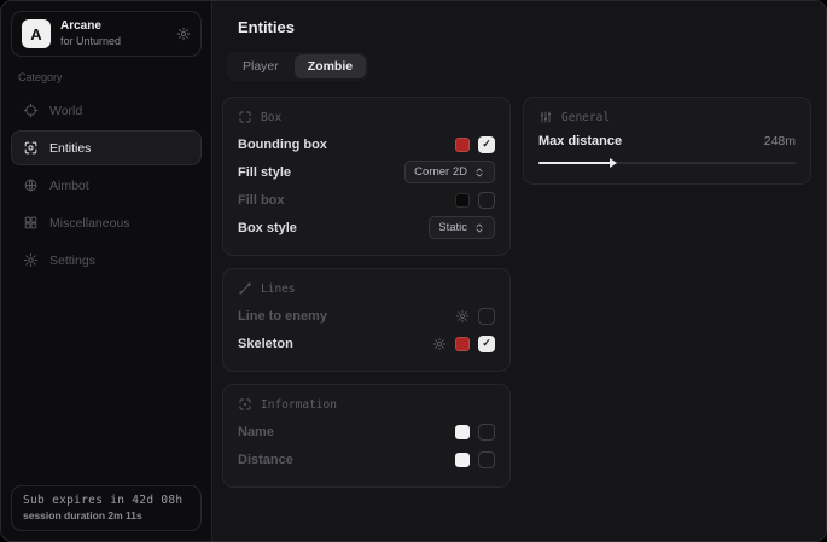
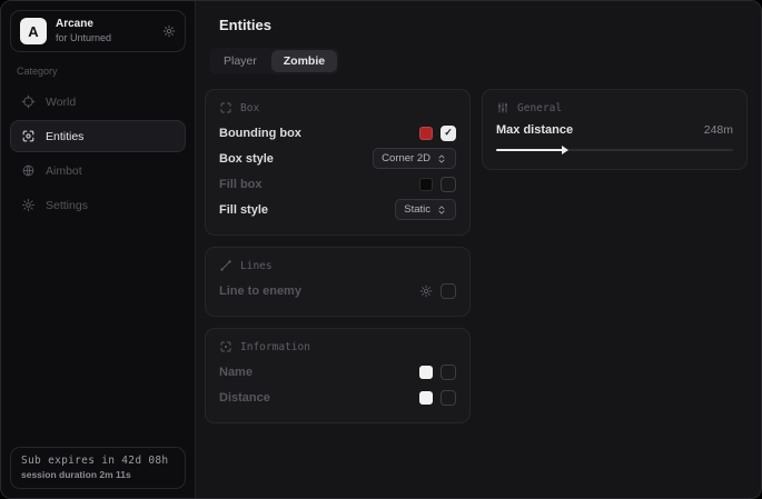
  A
  Arcane
  for Unturned
  Category
  World
  Entities
  Aimbot
- Miscellaneous
  Settings
  Sub expires in 42d 08h
  session duration 2m 11s
  Entities
  Player
  Zombie
  Box
  Bounding box
- Fill style
+ Box style
  Corner 2D
  Fill box
- Box style
+ Fill style
  Static
  Lines
  Line to enemy
- Skeleton
  Information
  Name
  Distance
  General
  Max distance
  248m
